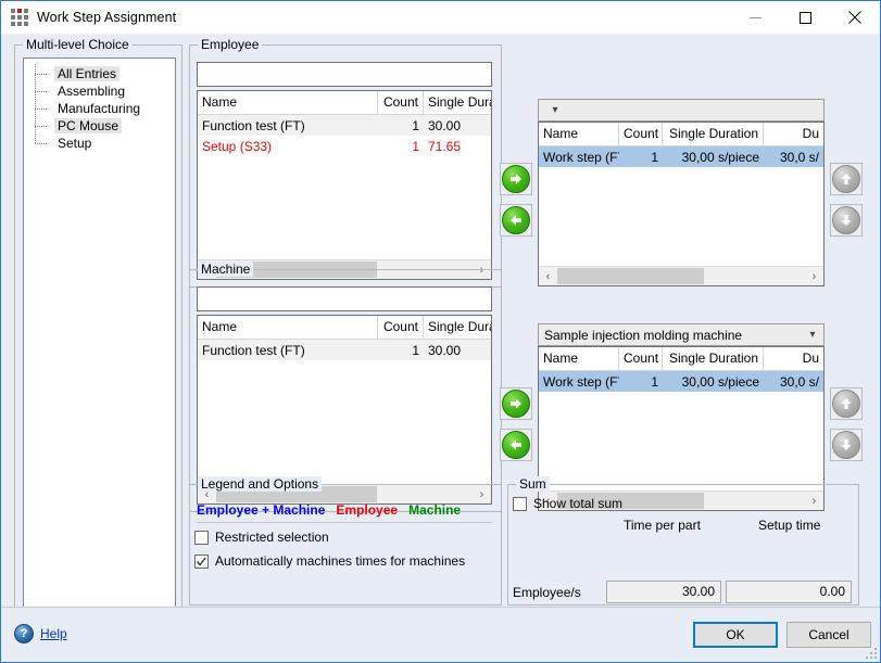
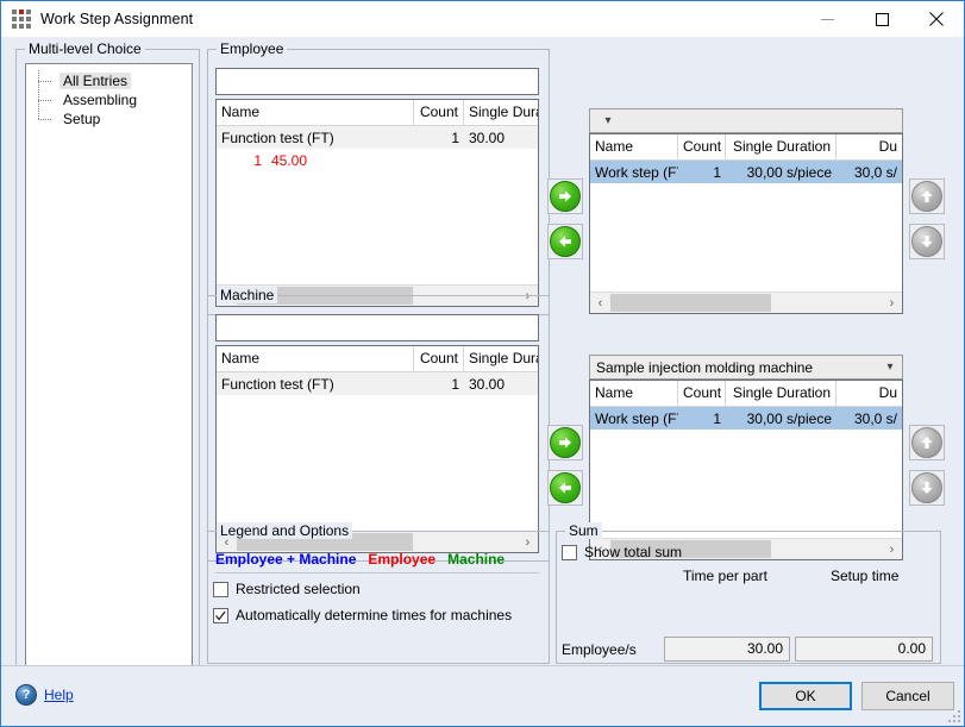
  Work Step Assignment
  Multi-level Choice
  All Entries
  Assembling
- Manufacturing
- PC Mouse
  Setup
  Employee
  Name
  Count
  Single Dur
  Function test (FT)
  1
  30.00
- Setup (S33)
  1
- 71.65
+ 45.00
  ›
  ▾
  Name
  Count
  Single Duration
  Du
  Work step (F
  1
  30,00 s/piece
  30,0 s/
  ‹
  ›
  Machine
  Name
  Count
  Single Dur
  Function test (FT)
  1
  30.00
  ‹
  ›
  Sample injection molding machine
  ▾
  Name
  Count
  Single Duration
  Du
  Work step (F
  1
  30,00 s/piece
  30,0 s/
  ‹
  ›
  Legend and Options
  Employee + Machine
  Employee
  Machine
  Restricted selection
- Automatically machines times for machines
+ Automatically determine times for machines
  Sum
  Show total sum
  Time per part
  Setup time
  Employee/s
  30.00
  0.00
  ?
  Help
  OK
  Cancel
